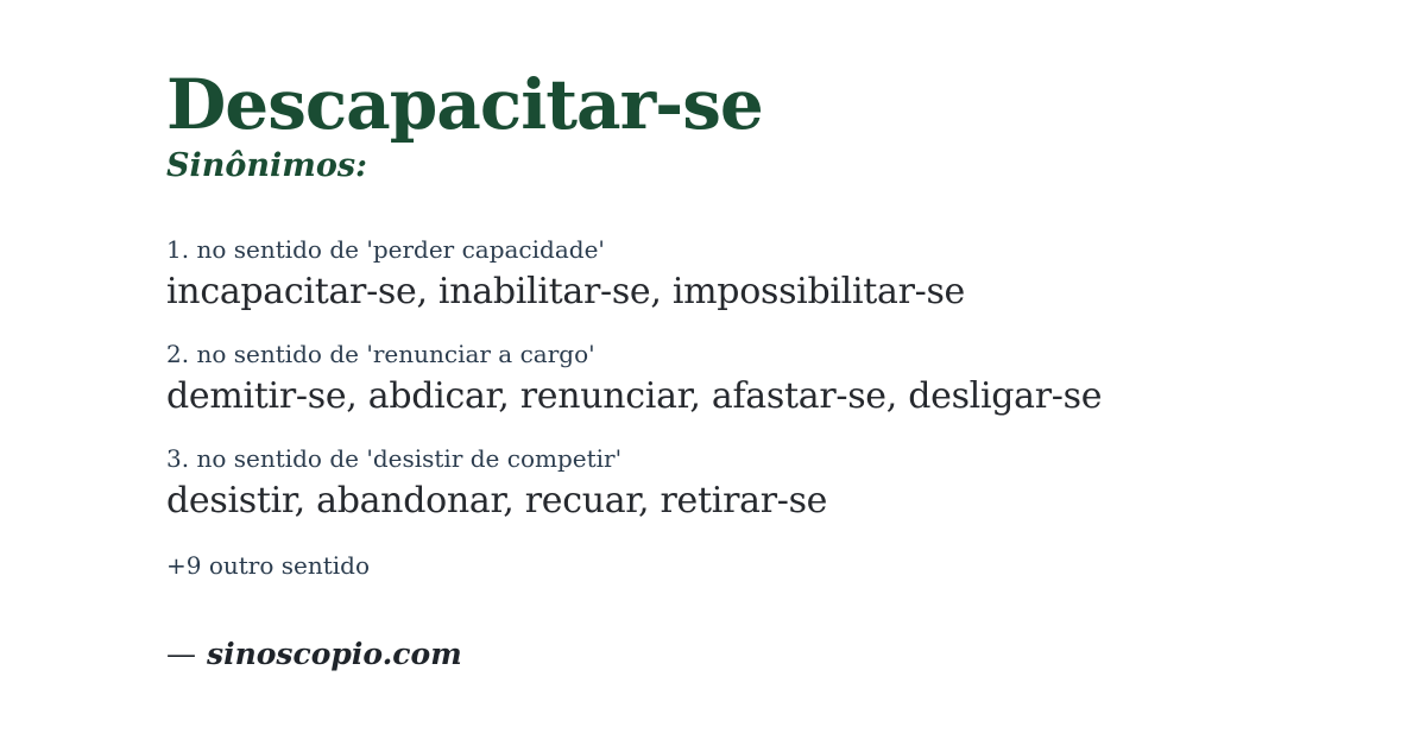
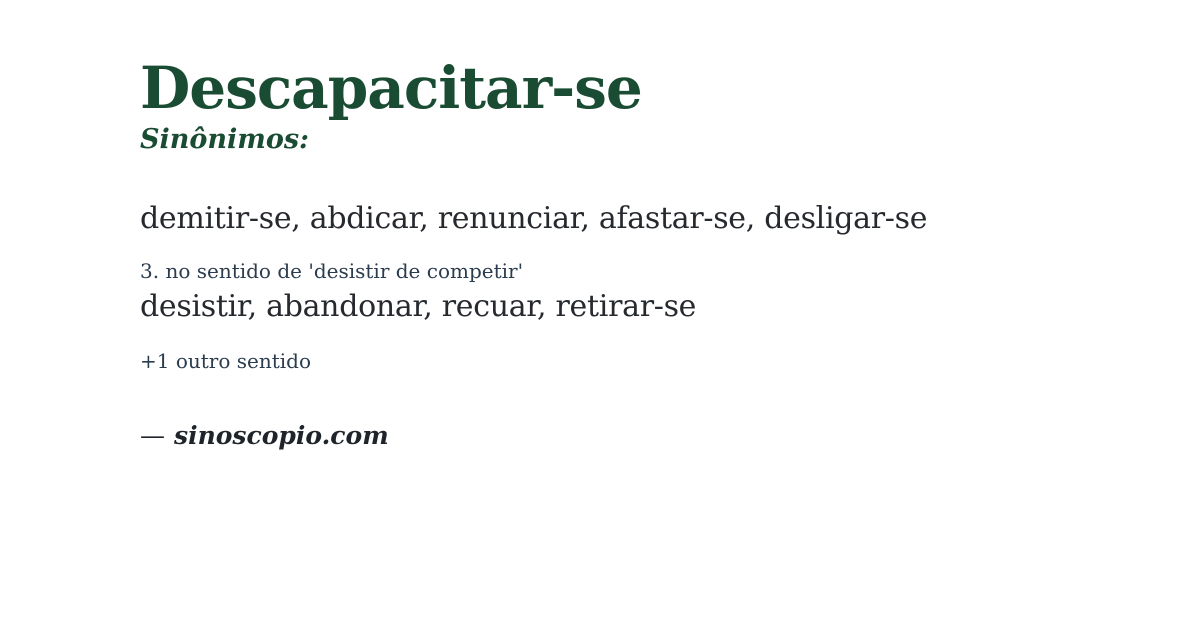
  Descapacitar-se
  Sinônimos:
- 1. no sentido de 'perder capacidade'
- incapacitar-se, inabilitar-se, impossibilitar-se
- 2. no sentido de 'renunciar a cargo'
  demitir-se, abdicar, renunciar, afastar-se, desligar-se
  3. no sentido de 'desistir de competir'
  desistir, abandonar, recuar, retirar-se
- +9 outro sentido
+ +1 outro sentido
  — sinoscopio.com
